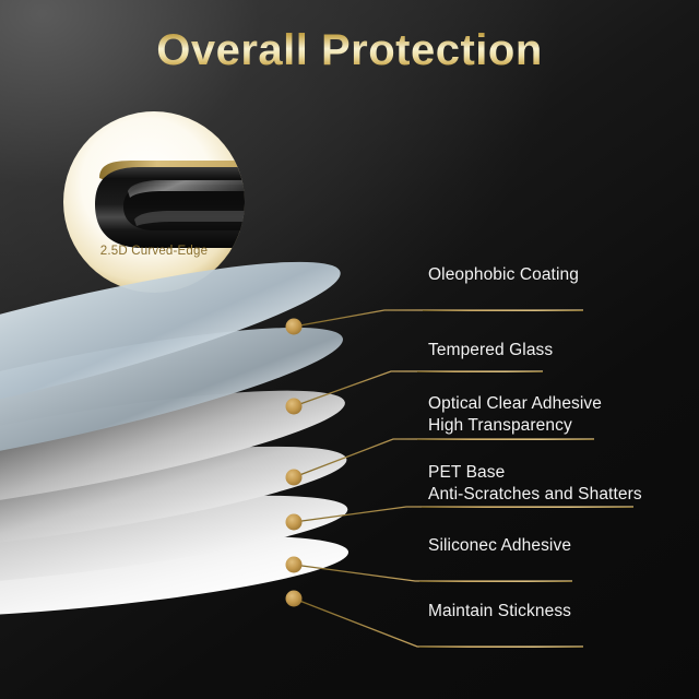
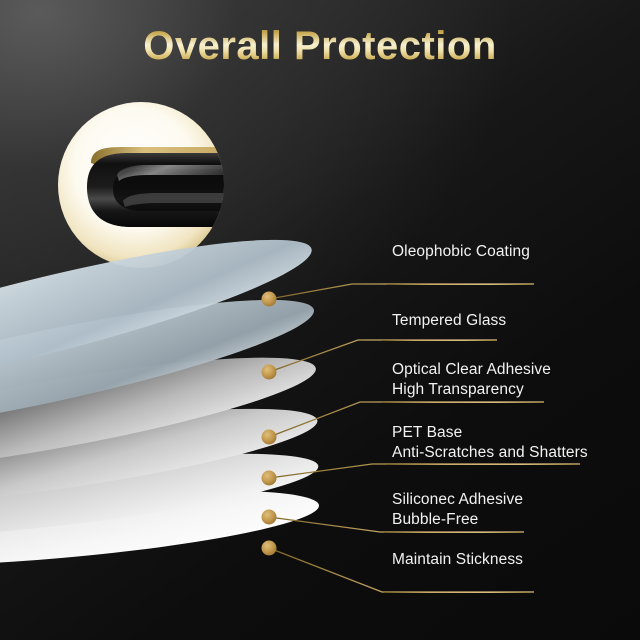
  Overall Protection
- 2.5D Curved-Edge
  Oleophobic Coating
  Tempered Glass
  Optical Clear Adhesive
  High Transparency
  PET Base
  Anti-Scratches and Shatters
  Siliconec Adhesive
+ Bubble-Free
  Maintain Stickness
